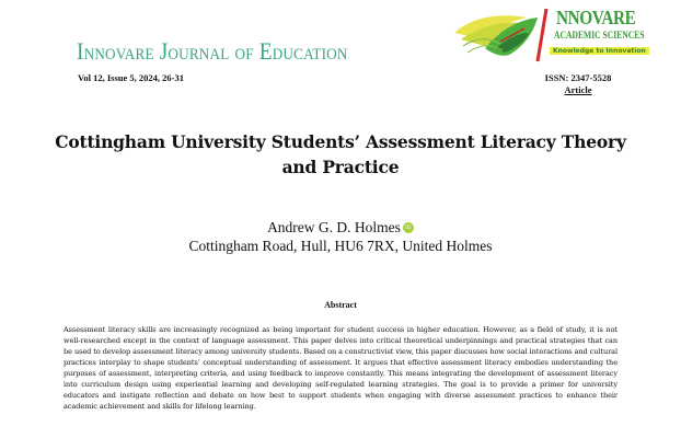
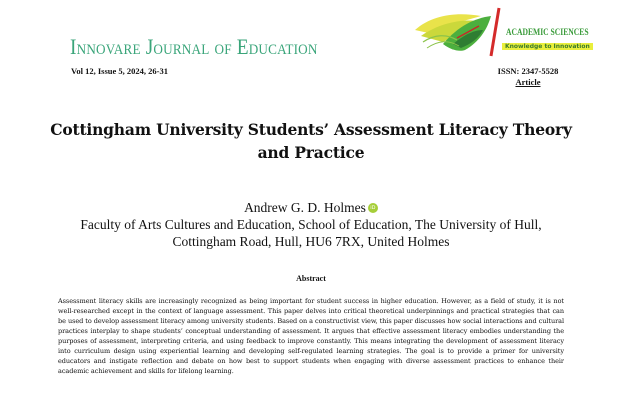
  Innovare Journal of Education
  Vol 12, Issue 5, 2024, 26-31
- NNOVARE
  ACADEMIC SCIENCES
  ISSN: 2347-5528
  Article
  Cottingham University Students’ Assessment Literacy Theory and Practice
  Andrew G. D. Holmes
+ Faculty of Arts Cultures and Education, School of Education, The University of Hull,
  Cottingham Road, Hull, HU6 7RX, United Holmes
  Abstract
  Assessment literacy skills are increasingly recognized as being important for student success in higher education. However, as a field of study, it is not well-researched except in the context of language assessment. This paper delves into critical theoretical underpinnings and practical strategies that can be used to develop assessment literacy among university students. Based on a constructivist view, this paper discusses how social interactions and cultural practices interplay to shape students’ conceptual understanding of assessment. It argues that effective assessment literacy embodies understanding the purposes of assessment, interpreting criteria, and using feedback to improve constantly. This means integrating the development of assessment literacy into curriculum design using experiential learning and developing self-regulated learning strategies. The goal is to provide a primer for university educators and instigate reflection and debate on how best to support students when engaging with diverse assessment practices to enhance their academic achievement and skills for lifelong learning.
